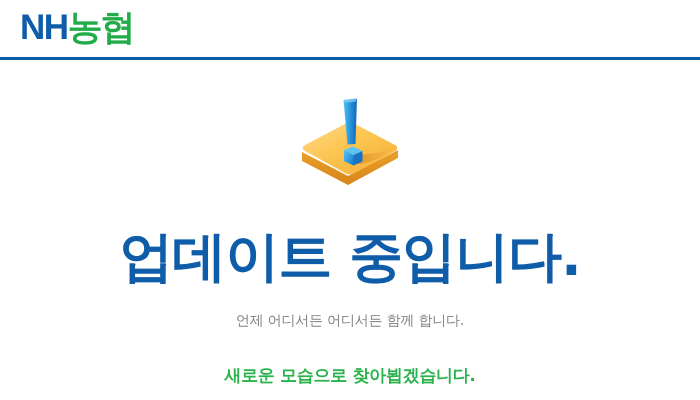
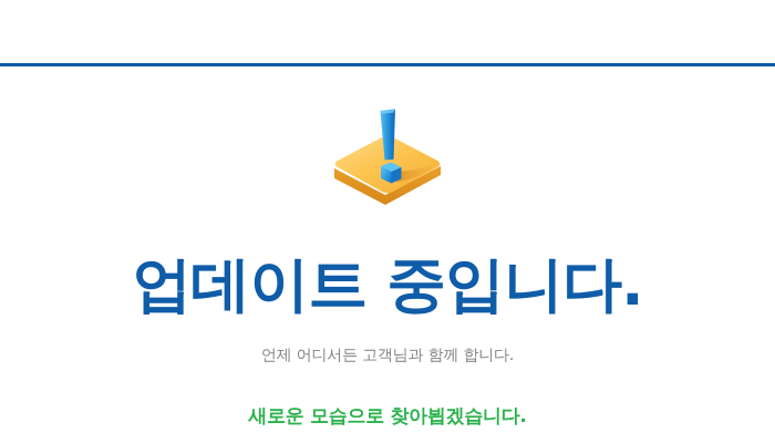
- NH농협
  업데이트 중입니다.
- 언제 어디서든 어디서든 함께 합니다.
+ 언제 어디서든 고객님과 함께 합니다.
  새로운 모습으로 찾아뵙겠습니다.
